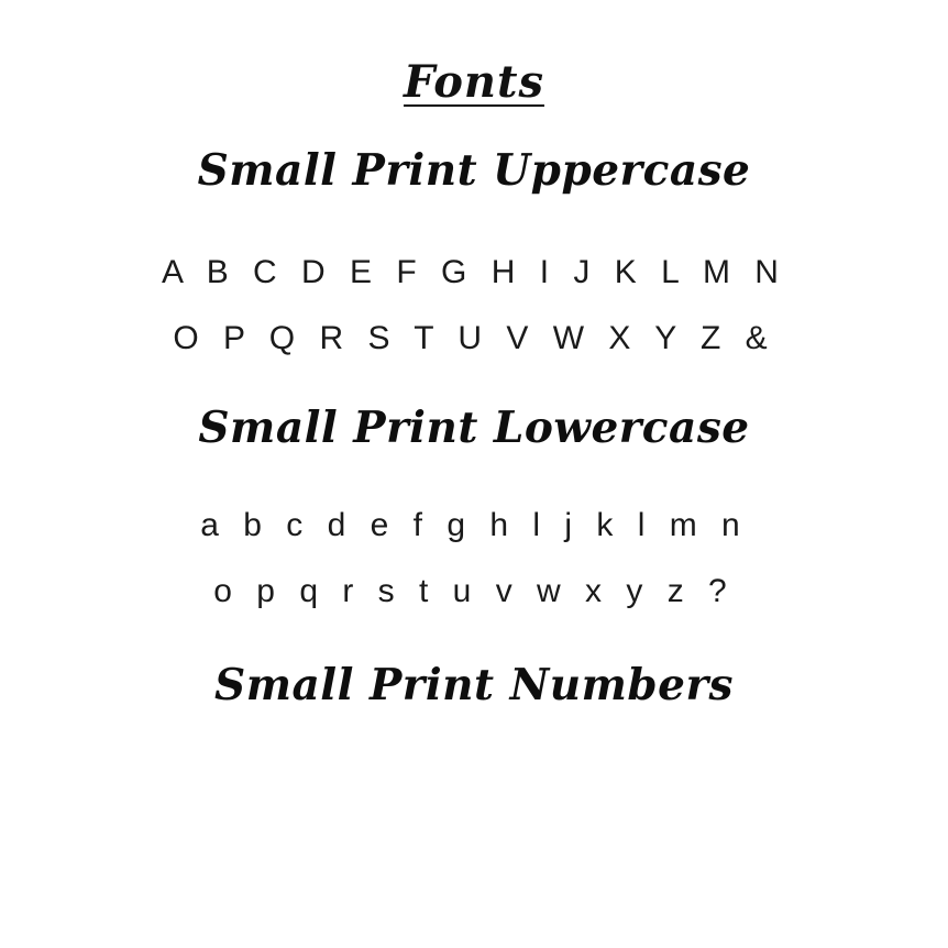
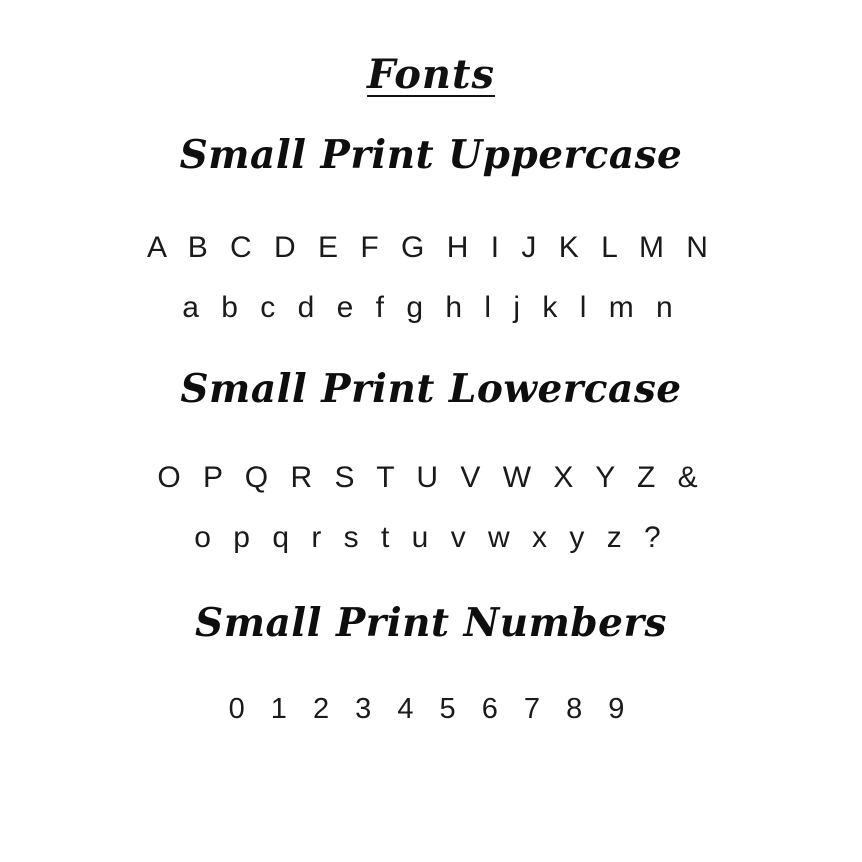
  Fonts
  Small Print Uppercase
  A B C D E F G H I J K L M N
- O P Q R S T U V W X Y Z &
+ a b c d e f g h l j k l m n
  Small Print Lowercase
- a b c d e f g h l j k l m n
+ O P Q R S T U V W X Y Z &
  o p q r s t u v w x y z ?
  Small Print Numbers
+ 0 1 2 3 4 5 6 7 8 9
